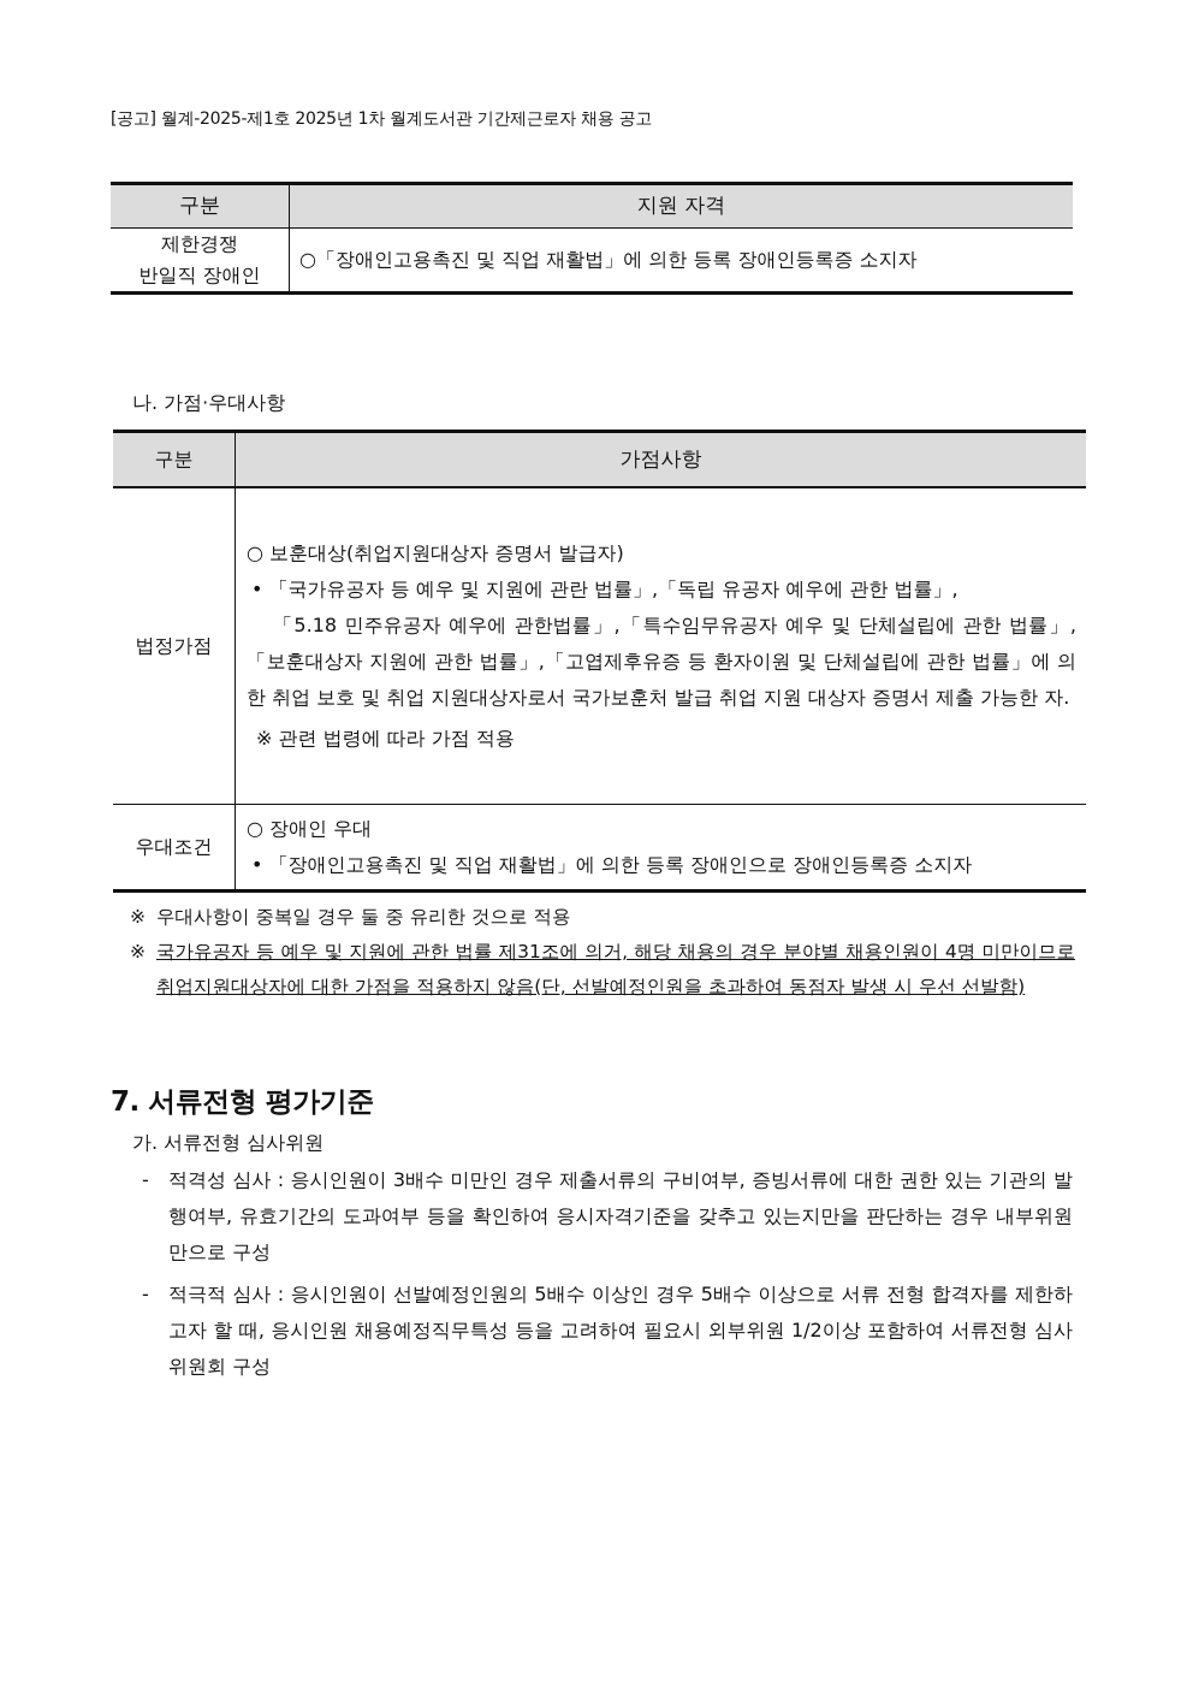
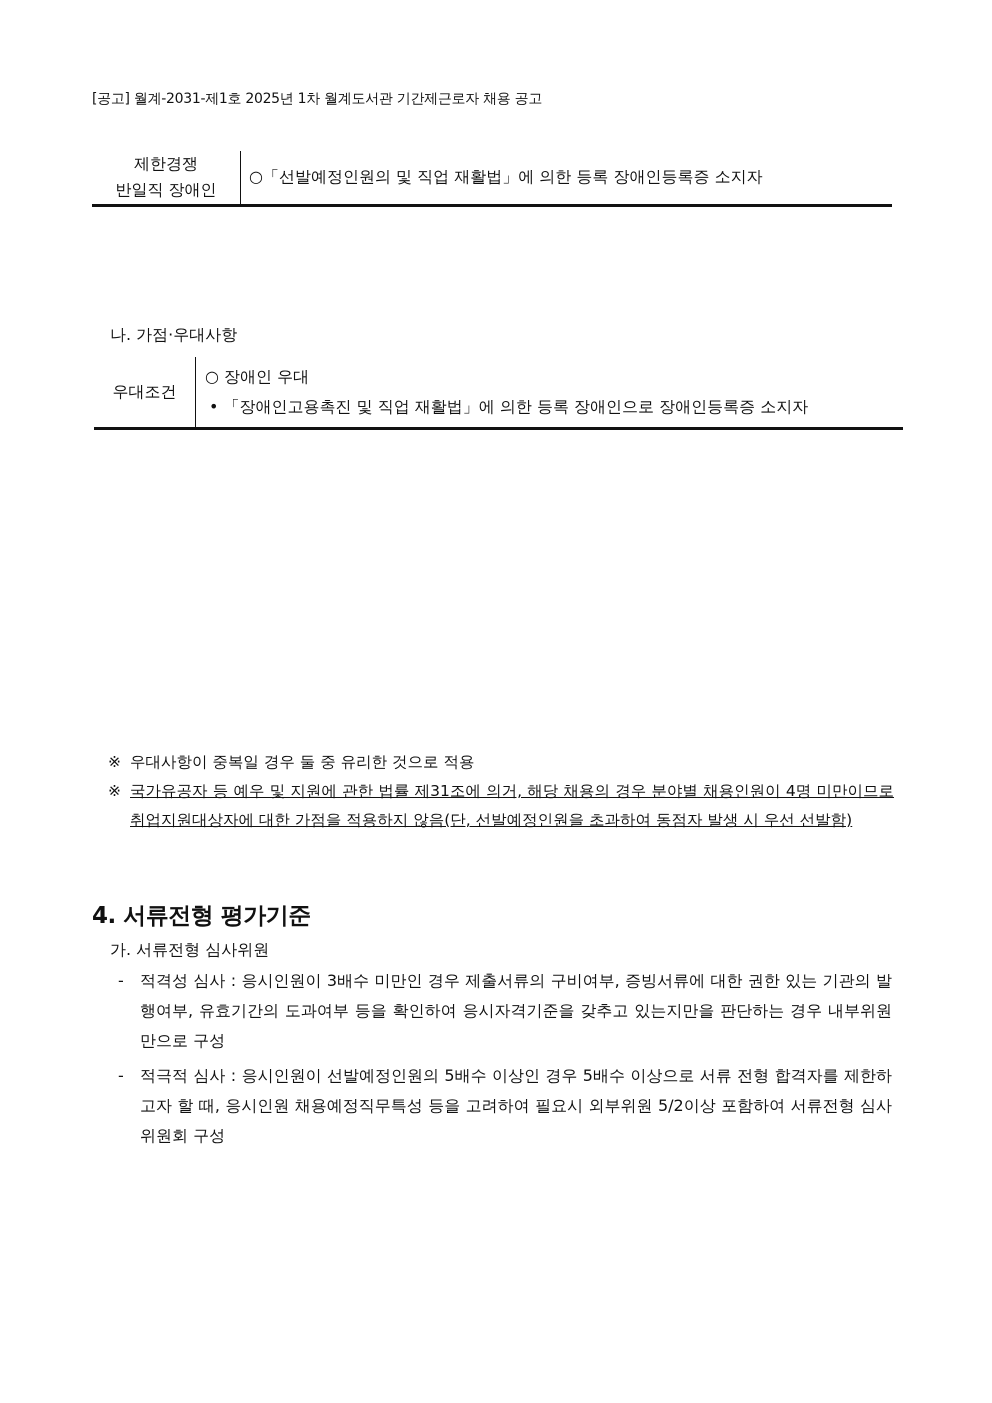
- [공고] 월계-2025-제1호 2025년 1차 월계도서관 기간제근로자 채용 공고
+ [공고] 월계-2031-제1호 2025년 1차 월계도서관 기간제근로자 채용 공고
- 구분	지원 자격
- 제한경쟁 반일직 장애인	○「장애인고용촉진 및 직업 재활법」에 의한 등록 장애인등록증 소지자
+ 제한경쟁 반일직 장애인	○「선발예정인원의 및 직업 재활법」에 의한 등록 장애인등록증 소지자
  나. 가점·우대사항
- 구분	가점사항
- 법정가점	○ 보훈대상(취업지원대상자 증명서 발급자) • 「국가유공자 등 예우 및 지원에 관란 법률」,「독립 유공자 예우에 관한 법률」, 「5.18 민주유공자 예우에 관한법률」,「특수임무유공자 예우 및 단체설립에 관한 법률」,「보훈대상자 지원에 관한 법률」,「고엽제후유증 등 환자이원 및 단체설립에 관한 법률」에 의한 취업 보호 및 취업 지원대상자로서 국가보훈처 발급 취업 지원 대상자 증명서 제출 가능한 자. ※ 관련 법령에 따라 가점 적용
  우대조건	○ 장애인 우대 • 「장애인고용촉진 및 직업 재활법」에 의한 등록 장애인으로 장애인등록증 소지자
  ※
  우대사항이 중복일 경우 둘 중 유리한 것으로 적용
  ※
  국가유공자 등 예우 및 지원에 관한 법률 제31조에 의거, 해당 채용의 경우 분야별 채용인원이 4명 미만이므로 취업지원대상자에 대한 가점을 적용하지 않음(단, 선발예정인원을 초과하여 동점자 발생 시 우선 선발함)
- 7. 서류전형 평가기준
+ 4. 서류전형 평가기준
  가. 서류전형 심사위원
  -
  적격성 심사 : 응시인원이 3배수 미만인 경우 제출서류의 구비여부, 증빙서류에 대한 권한 있는 기관의 발행여부, 유효기간의 도과여부 등을 확인하여 응시자격기준을 갖추고 있는지만을 판단하는 경우 내부위원만으로 구성
  -
- 적극적 심사 : 응시인원이 선발예정인원의 5배수 이상인 경우 5배수 이상으로 서류 전형 합격자를 제한하고자 할 때, 응시인원 채용예정직무특성 등을 고려하여 필요시 외부위원 1/2이상 포함하여 서류전형 심사위원회 구성
+ 적극적 심사 : 응시인원이 선발예정인원의 5배수 이상인 경우 5배수 이상으로 서류 전형 합격자를 제한하고자 할 때, 응시인원 채용예정직무특성 등을 고려하여 필요시 외부위원 5/2이상 포함하여 서류전형 심사위원회 구성
